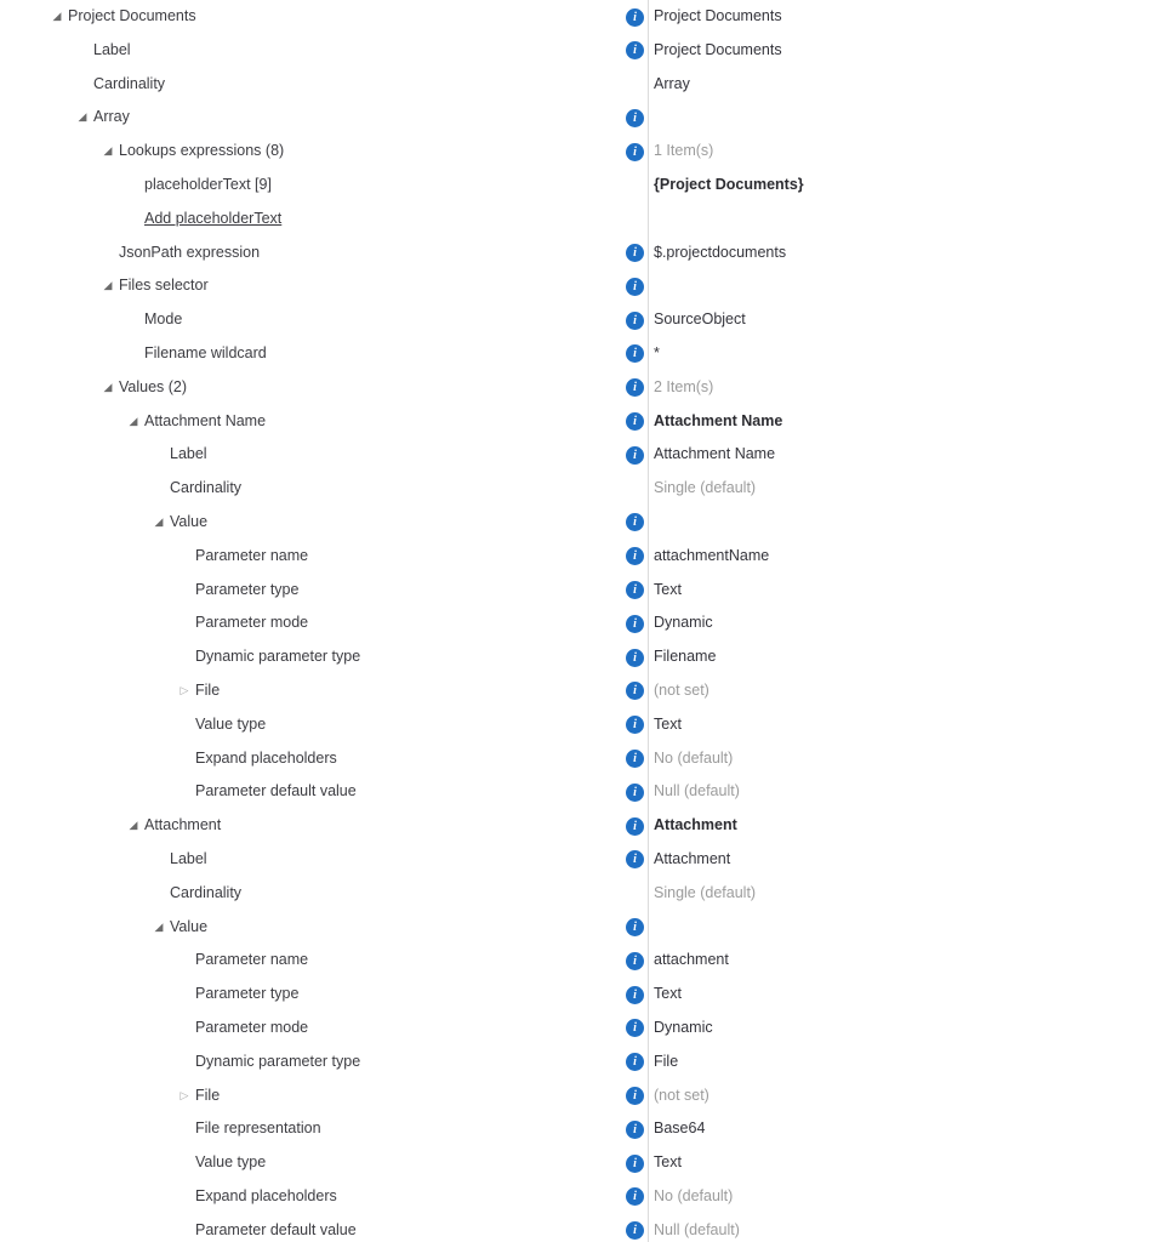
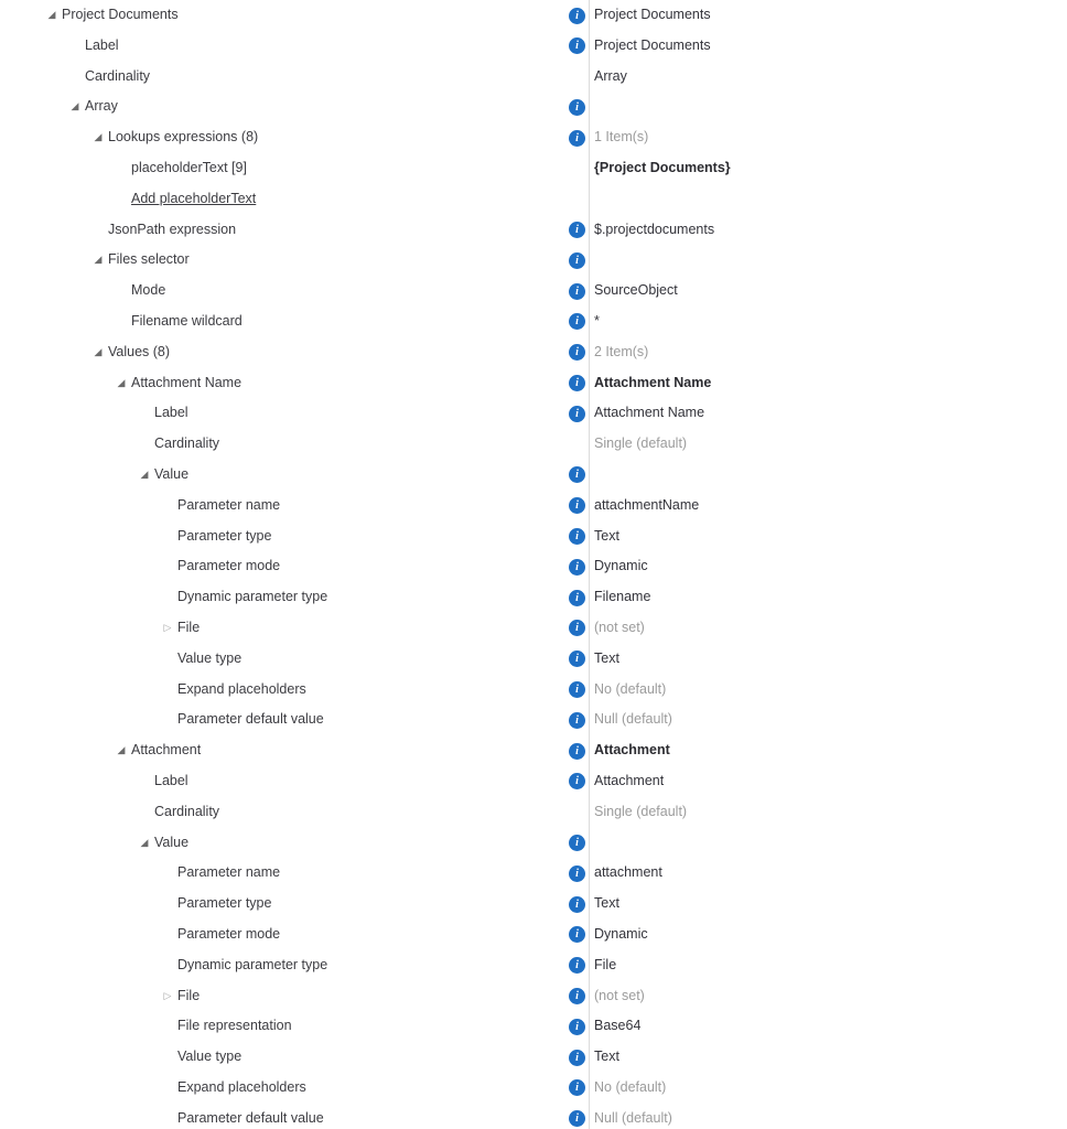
  ◢
  Project Documents
  i
  Project Documents
  Label
  i
  Project Documents
  Cardinality
  Array
  ◢
  Array
  i
  ◢
  Lookups expressions (8)
  i
  1 Item(s)
  placeholderText [9]
  {Project Documents}
  Add placeholderText
  JsonPath expression
  i
  $.projectdocuments
  ◢
  Files selector
  i
  Mode
  i
  SourceObject
  Filename wildcard
  i
  *
  ◢
- Values (2)
+ Values (8)
  i
  2 Item(s)
  ◢
  Attachment Name
  i
  Attachment Name
  Label
  i
  Attachment Name
  Cardinality
  Single (default)
  ◢
  Value
  i
  Parameter name
  i
  attachmentName
  Parameter type
  i
  Text
  Parameter mode
  i
  Dynamic
  Dynamic parameter type
  i
  Filename
  ▷
  File
  i
  (not set)
  Value type
  i
  Text
  Expand placeholders
  i
  No (default)
  Parameter default value
  i
  Null (default)
  ◢
  Attachment
  i
  Attachment
  Label
  i
  Attachment
  Cardinality
  Single (default)
  ◢
  Value
  i
  Parameter name
  i
  attachment
  Parameter type
  i
  Text
  Parameter mode
  i
  Dynamic
  Dynamic parameter type
  i
  File
  ▷
  File
  i
  (not set)
  File representation
  i
  Base64
  Value type
  i
  Text
  Expand placeholders
  i
  No (default)
  Parameter default value
  i
  Null (default)
